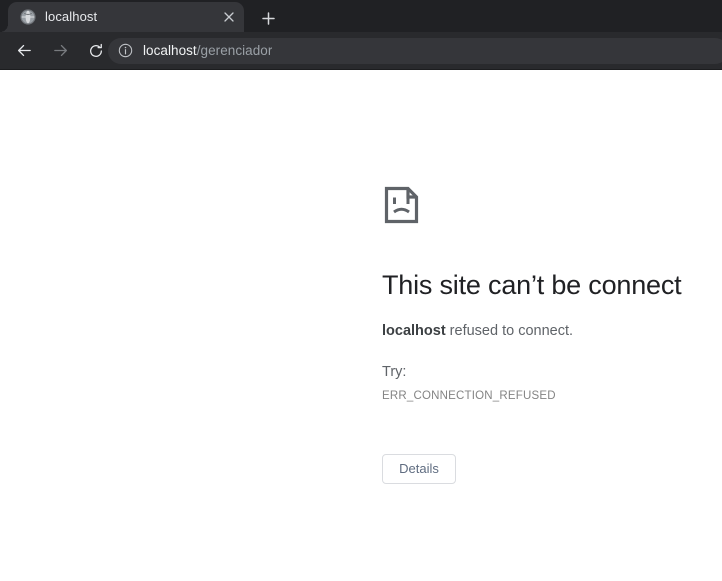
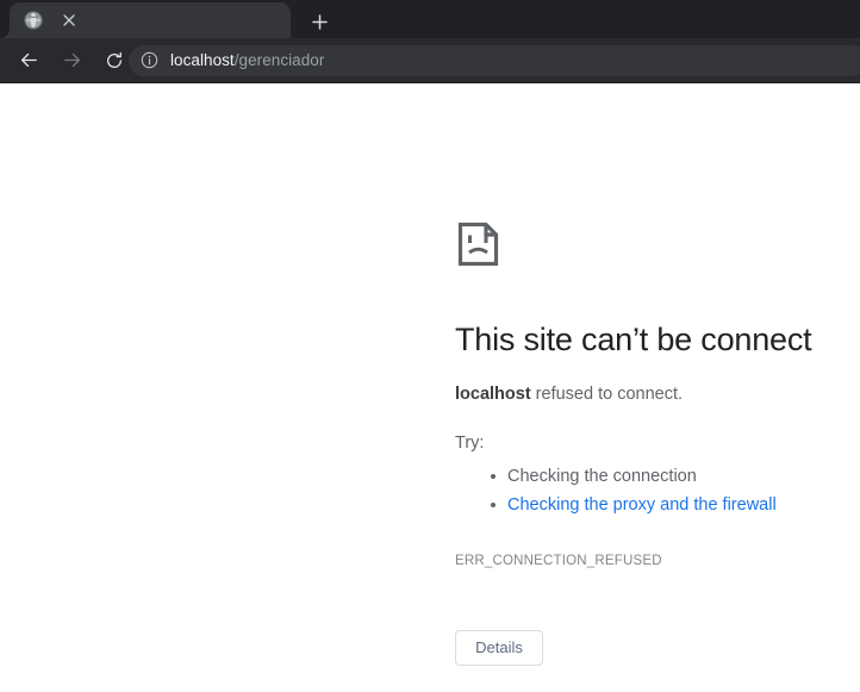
- localhost
  localhost/gerenciador
  This site can’t be connect
  localhost refused to connect.
  Try:
+ Checking the connection
+ Checking the proxy and the firewall
  ERR_CONNECTION_REFUSED
  Details
